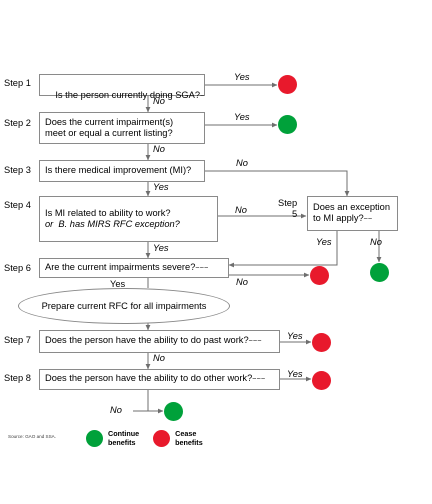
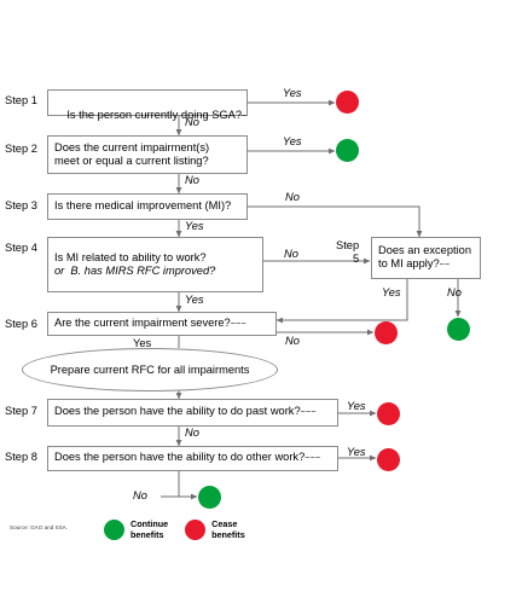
  Step 1
  Is the person currently doing SGA?
  Yes
  No
  Step 2
  Does the current impairment(s)
  meet or equal a current listing?
  Yes
  No
  Step 3
  Is there medical improvement (MI)?
  No
  Yes
  Step 4
  Is MI related to ability to work?
- or B. has MIRS RFC exception?
+ or B. has MIRS RFC improved?
  No
  Yes
  Step
  5
  Does an exception
  to MI apply?
  Yes
  No
  Step 6
- Are the current impairments severe?
+ Are the current impairment severe?
  No
  Yes
  Prepare current RFC for all impairments
  Step 7
  Does the person have the ability to do past work?
  Yes
  No
  Step 8
  Does the person have the ability to do other work?
  Yes
  No
  Continue
  benefits
  Cease
  benefits
